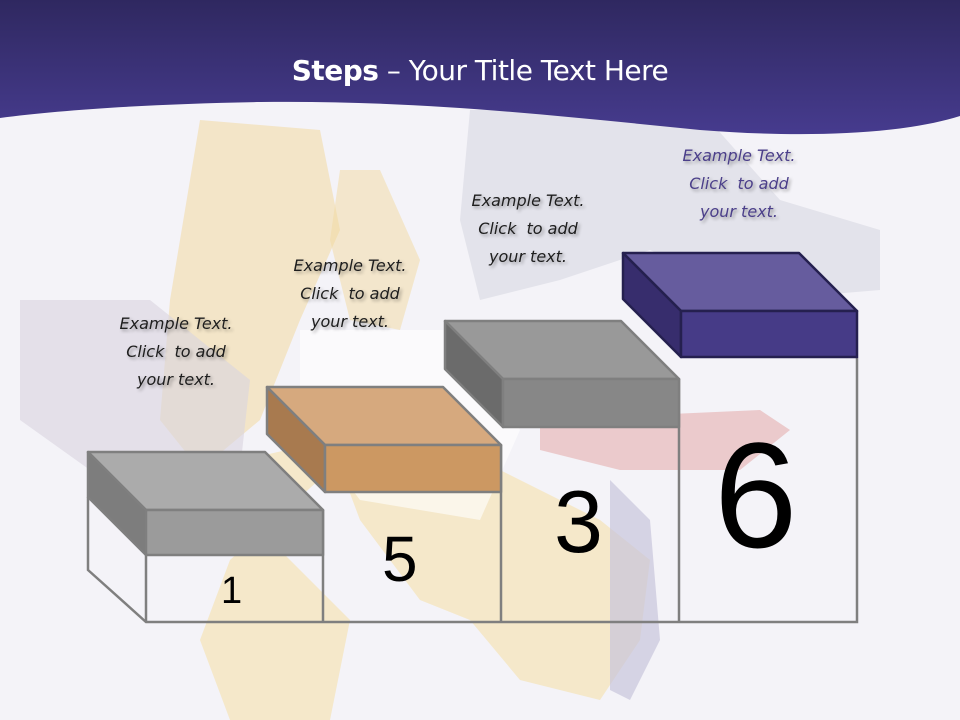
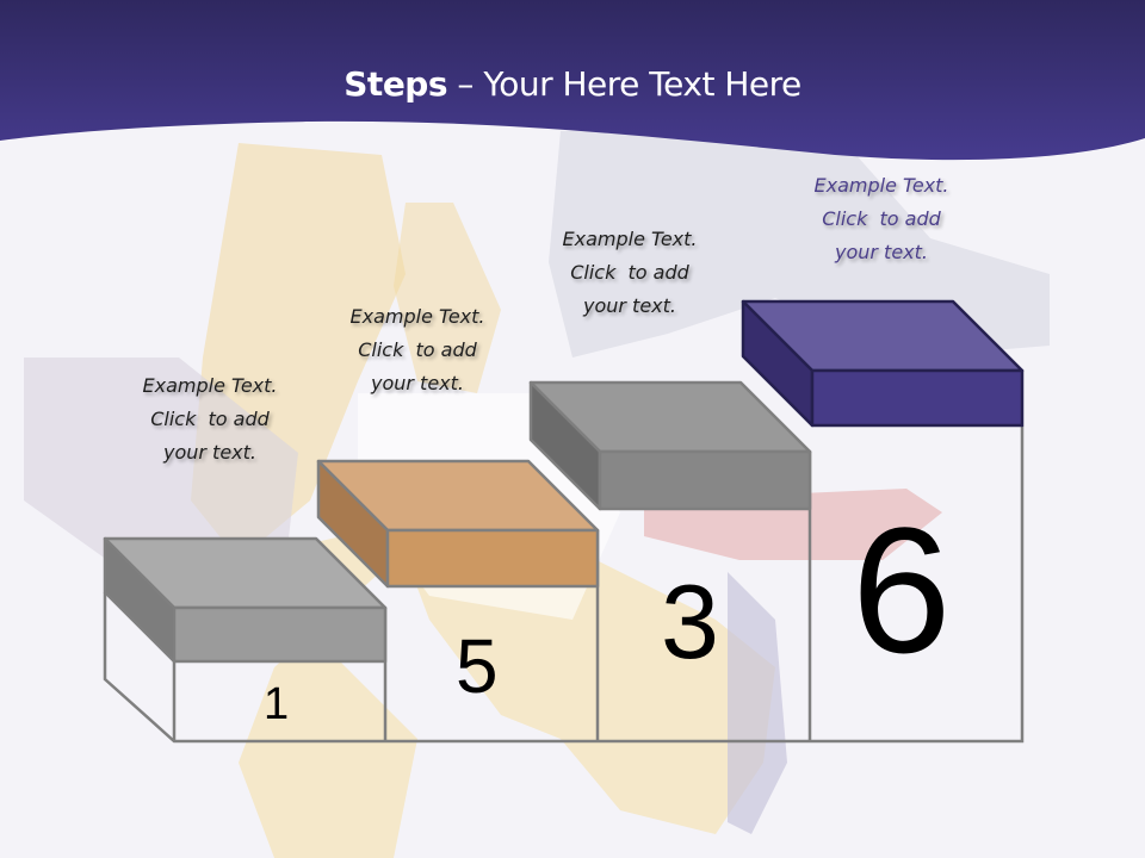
- Steps – Your Title Text Here
+ Steps – Your Here Text Here
  1
  5
  3
  6
  Example Text.
  Click to add
  your text.
  Example Text.
  Click to add
  your text.
  Example Text.
  Click to add
  your text.
  Example Text.
  Click to add
  your text.
